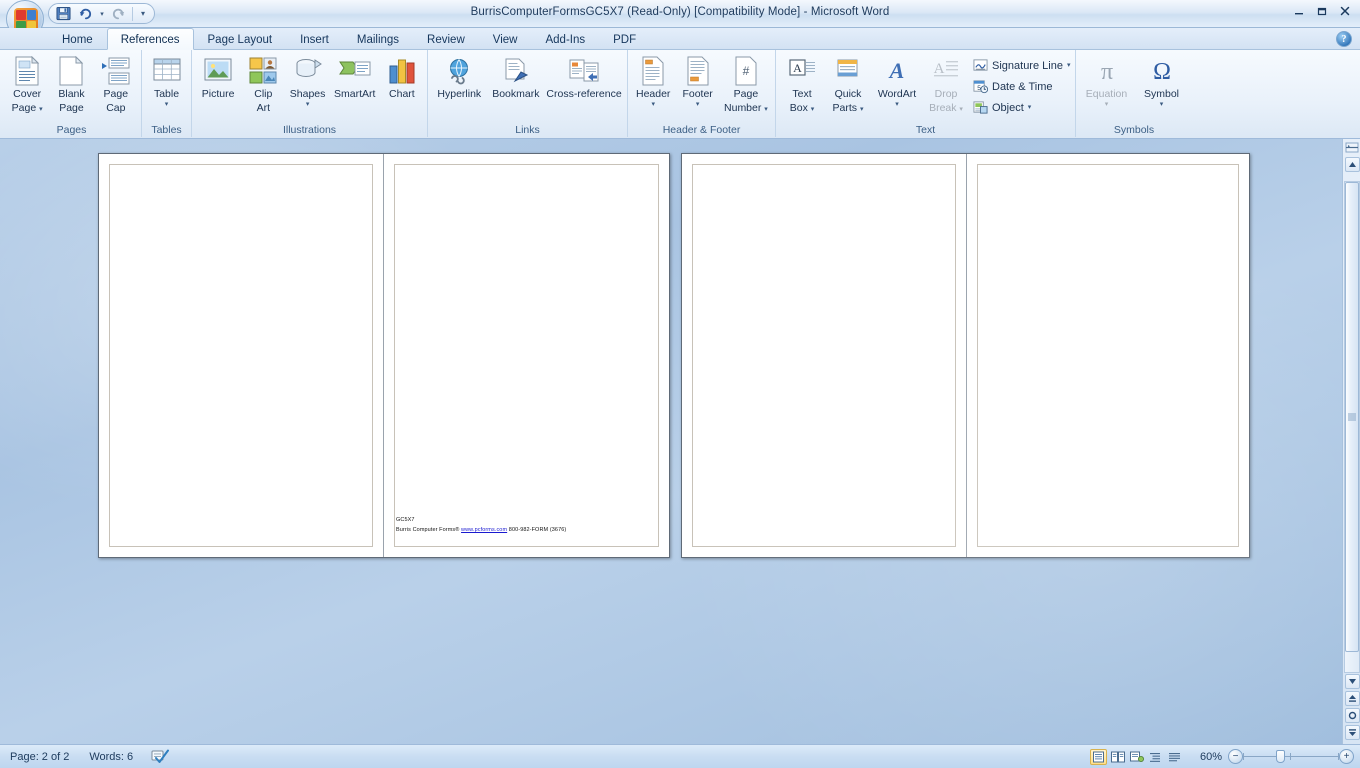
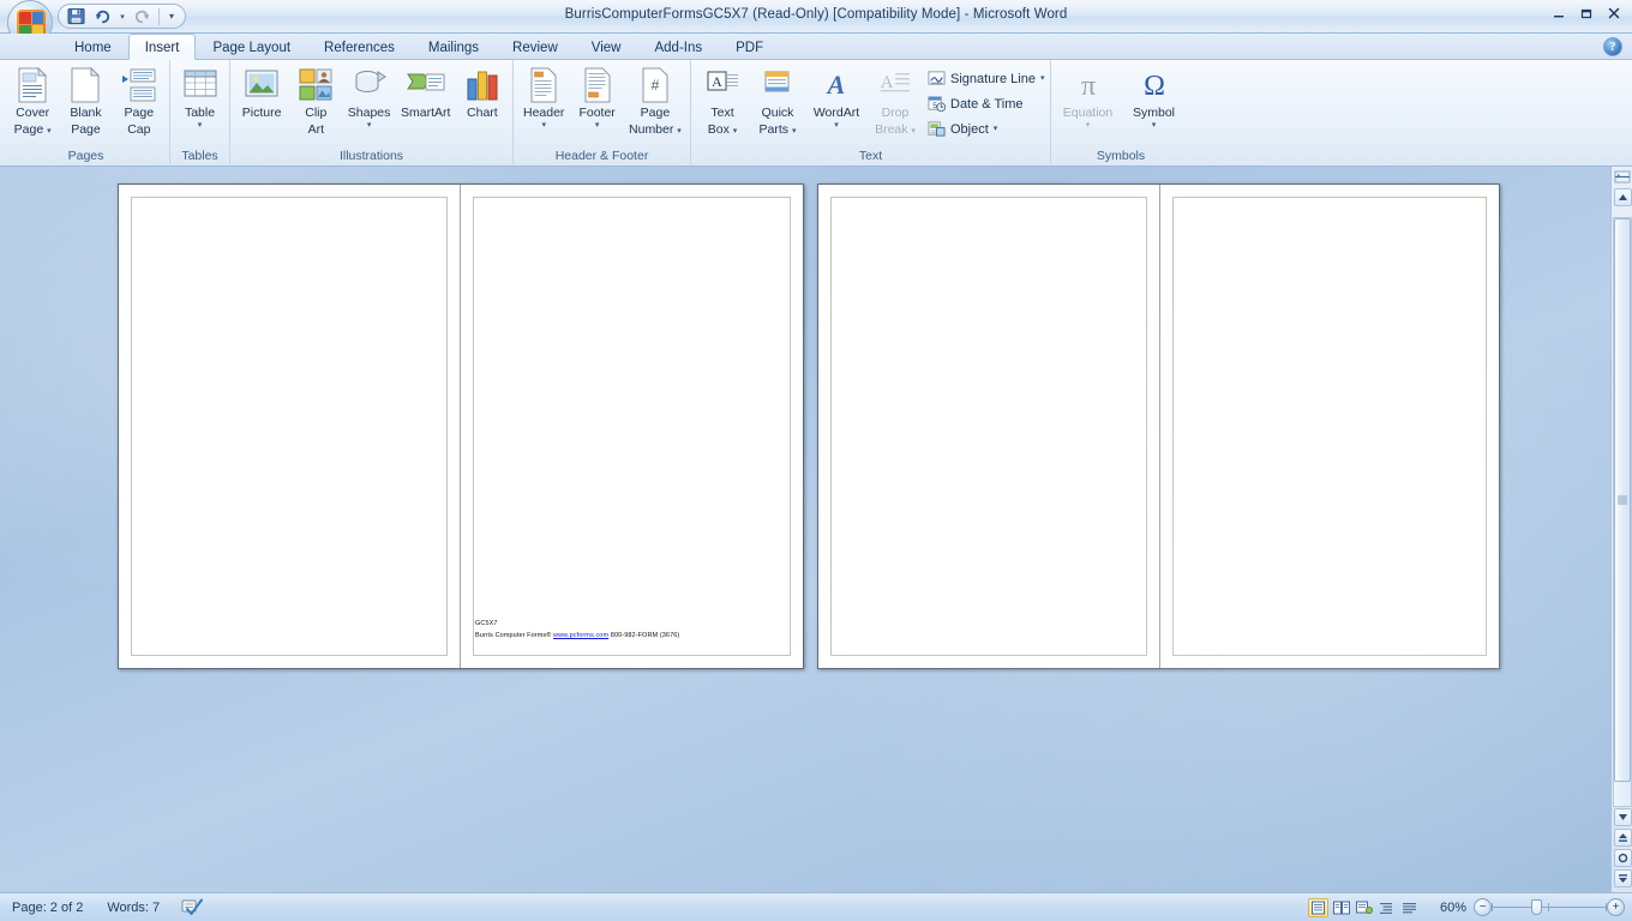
  ▾
  BurrisComputerFormsGC5X7 (Read-Only) [Compatibility Mode] - Microsoft Word
  Home
- References
+ Insert
  Page Layout
- Insert
+ References
  Mailings
  Review
  View
  Add-Ins
  PDF
  ?
  Cover
  Page
  Blank
  Page
  Page
  Cap
  Pages
  Table
  Tables
  Picture
  Clip
  Art
  Shapes
  SmartArt
  Chart
  Illustrations
- Hyperlink
- Bookmark
- Cross-reference
- Links
  Header
  Footer
  #
  Page
  Number
  Header & Footer
  A
  Text
  Box
  Quick
  Parts
  A
  WordArt
  A
  Drop
  Break
  Signature Line
  Date & Time
  Object
  Text
  π
  Equation
  Ω
  Symbol
  Symbols
  Page: 2 of 2
- Words: 6
+ Words: 7
  60%
  −
  +
